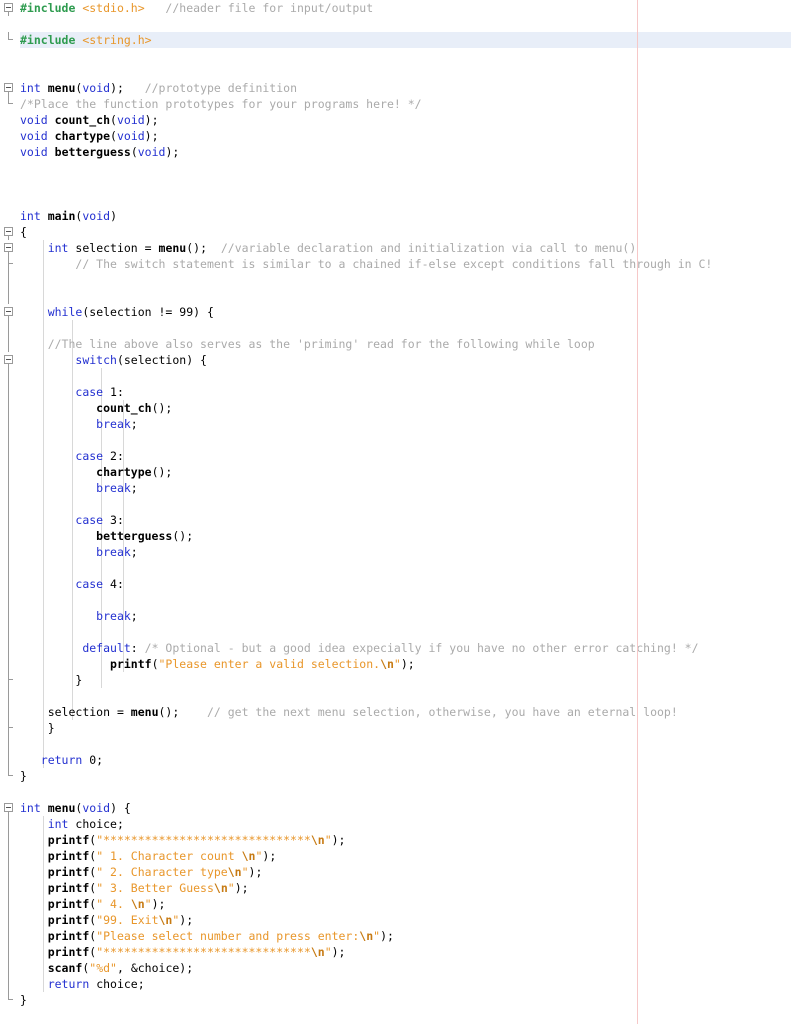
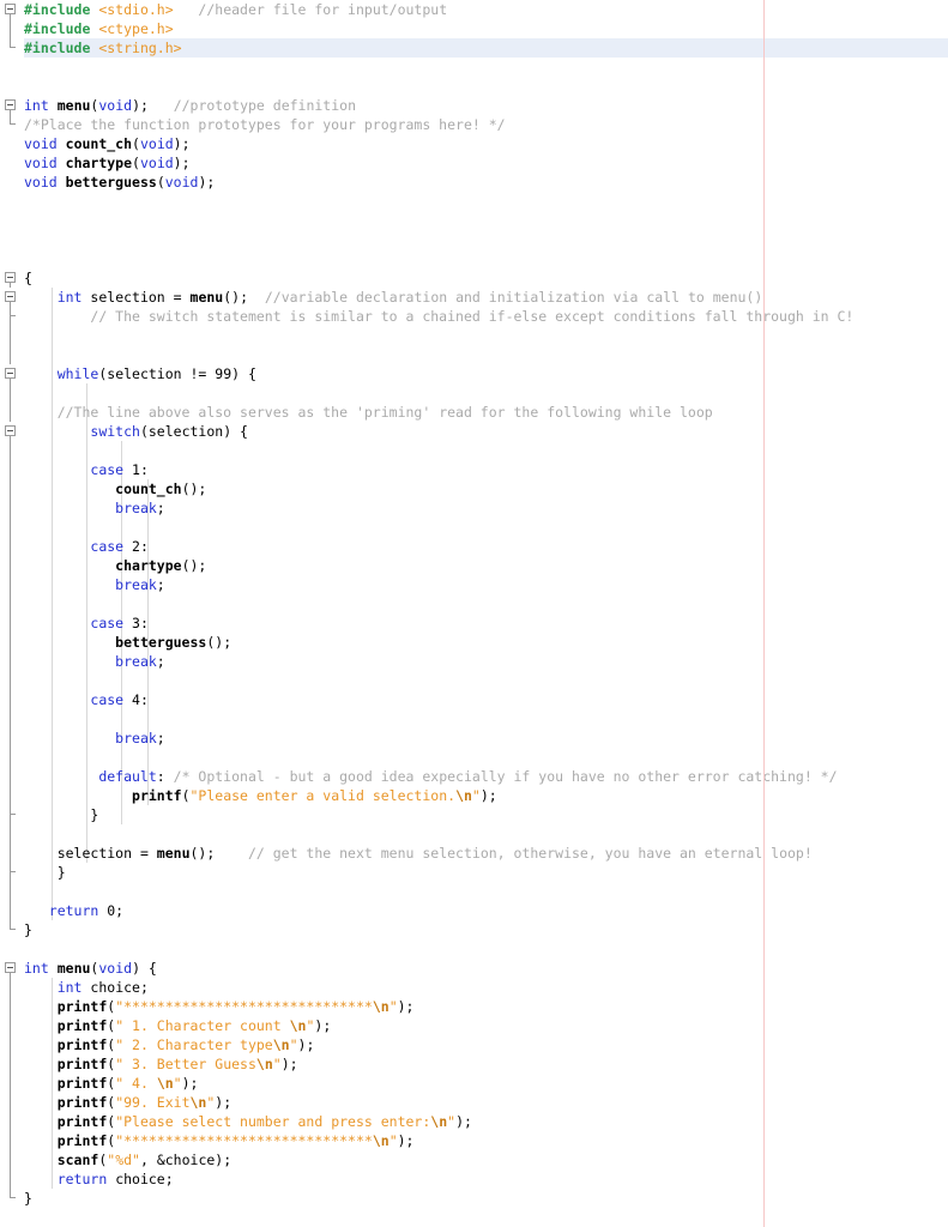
  #include <stdio.h> //header file for input/output
+ #include <ctype.h>
  #include <string.h>
  int menu(void); //prototype definition
  /*Place the function prototypes for your programs here! */
  void count_ch(void);
  void chartype(void);
  void betterguess(void);
- int main(void)
  {
  int selection = menu(); //variable declaration and initialization via call to menu()
  // The switch statement is similar to a chained if-else except conditions fall through in C!
  while(selection != 99) {
  //The line above also serves as the 'priming' read for the following while loop
  switch(selection) {
  case 1:
  count_ch();
  break;
  case 2:
  chartype();
  break;
  case 3:
  betterguess();
  break;
  case 4:
  break;
  default: /* Optional - but a good idea expecially if you have no other error catching! */
  printf("Please enter a valid selection.\n");
  }
  selection = menu(); // get the next menu selection, otherwise, you have an eternal loop!
  }
  return 0;
  }
  int menu(void) {
  int choice;
  printf("******************************\n");
  printf(" 1. Character count \n");
  printf(" 2. Character type\n");
  printf(" 3. Better Guess\n");
  printf(" 4. \n");
  printf("99. Exit\n");
  printf("Please select number and press enter:\n");
  printf("******************************\n");
  scanf("%d", &choice);
  return choice;
  }
